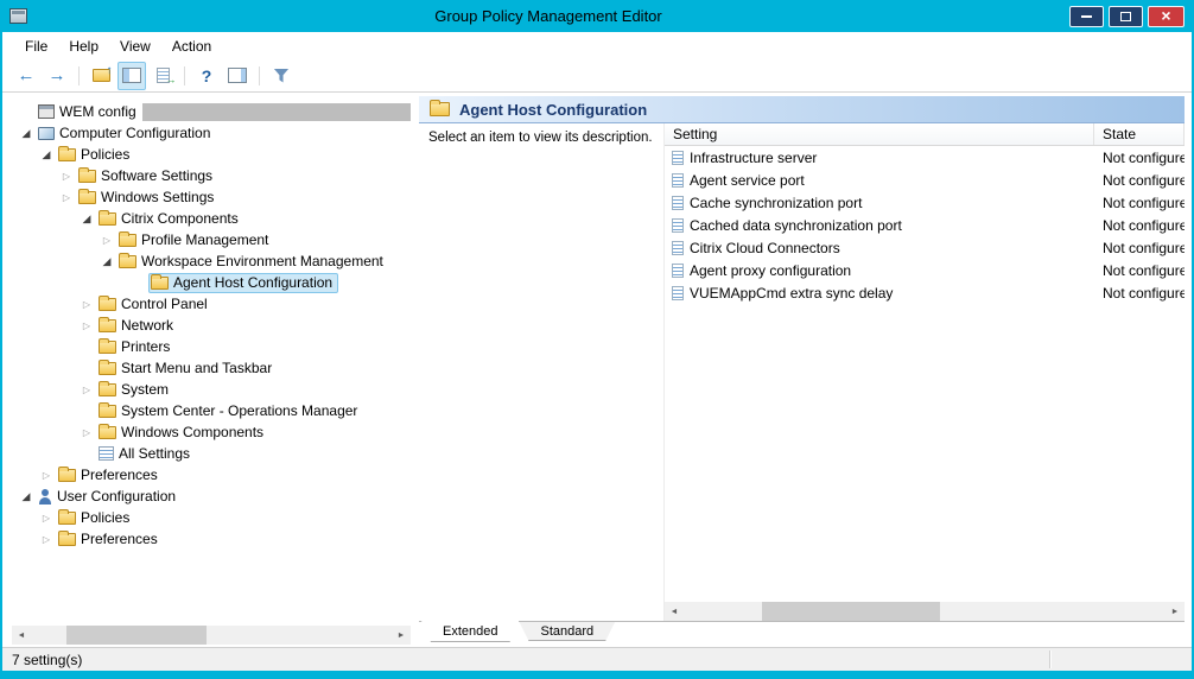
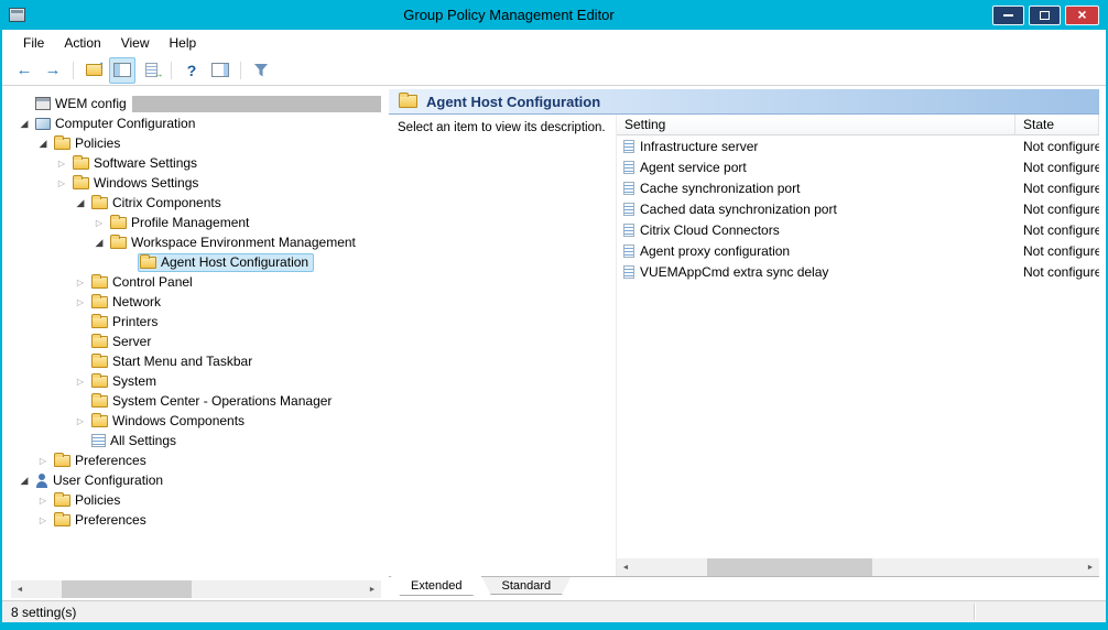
  Group Policy Management Editor
  File
- Help
+ Action
  View
- Action
+ Help
  WEM config
  Computer Configuration
  Policies
  Software Settings
  Windows Settings
  Citrix Components
  Profile Management
  Workspace Environment Management
  Agent Host Configuration
  Control Panel
  Network
  Printers
+ Server
  Start Menu and Taskbar
  System
  System Center - Operations Manager
  Windows Components
  All Settings
  Preferences
  User Configuration
  Policies
  Preferences
  Agent Host Configuration
  Select an item to view its description.
  Setting
  State
  Infrastructure server
  Not configure
  Agent service port
  Not configure
  Cache synchronization port
  Not configure
  Cached data synchronization port
  Not configure
  Citrix Cloud Connectors
  Not configure
  Agent proxy configuration
  Not configure
  VUEMAppCmd extra sync delay
  Not configure
  Extended
  Standard
- 7 setting(s)
+ 8 setting(s)
